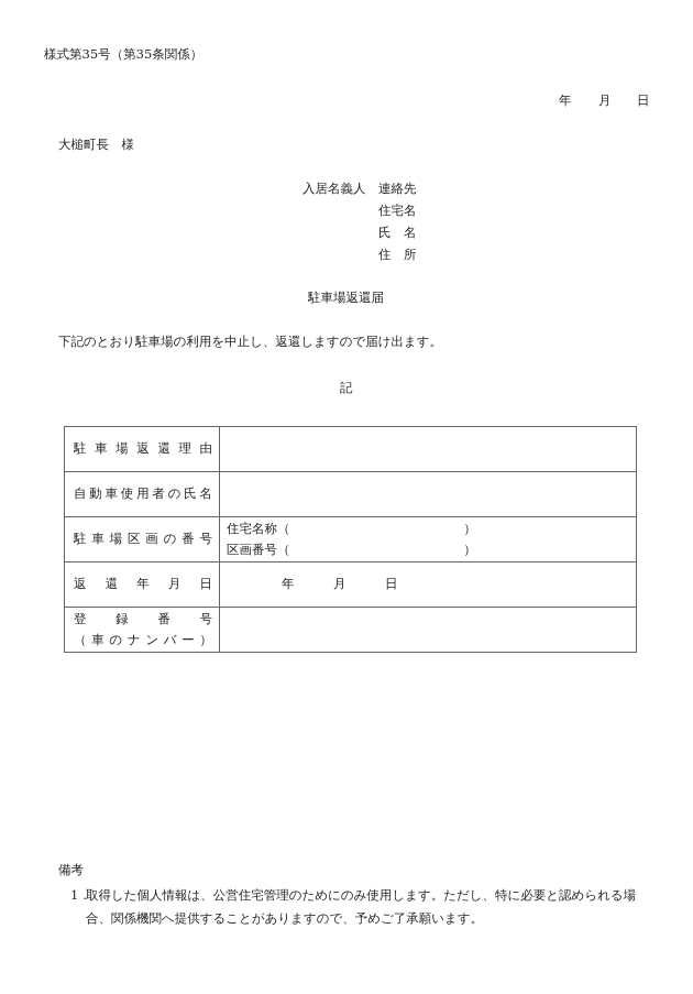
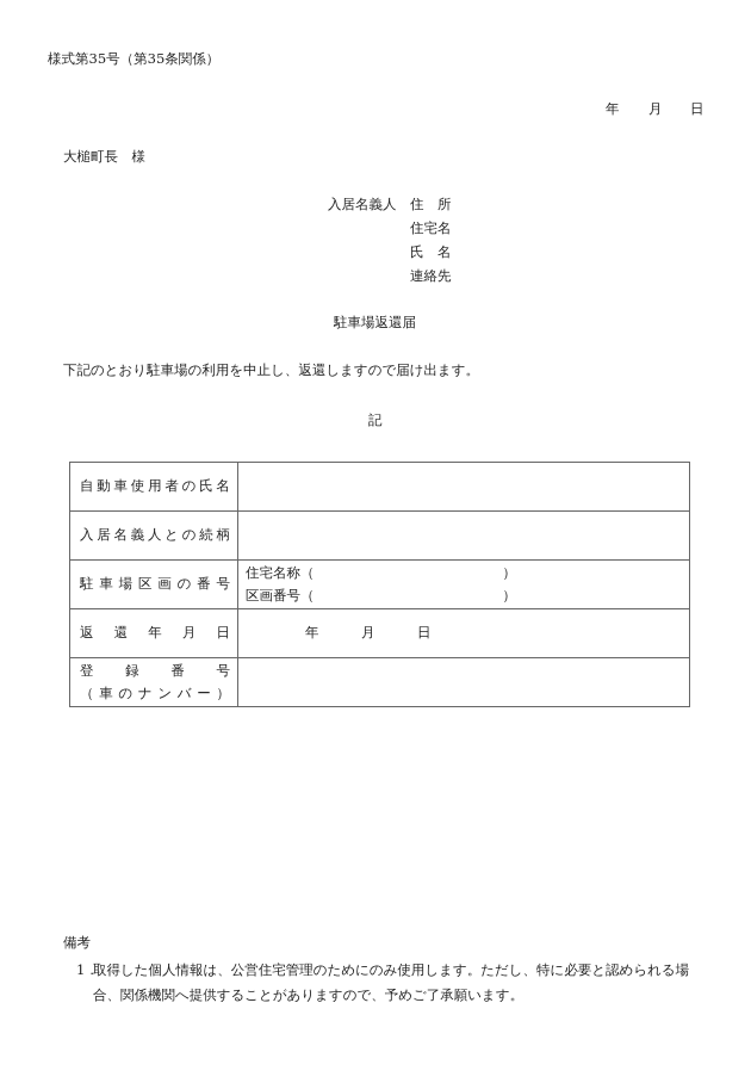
  様式第35号（第35条関係）
  年
  月
  日
  大槌町長 様
  入居名義人
- 連絡先
+ 住 所
  住宅名
  氏 名
- 住 所
+ 連絡先
  駐車場返還届
  下記のとおり駐車場の利用を中止し、返還しますので届け出ます。
  記
- 駐 車 場 返 還 理 由
  自 動 車 使 用 者 の 氏 名
+ 入 居 名 義 人 と の 続 柄
  駐 車 場 区 画 の 番 号	住宅名称（ ） 区画番号（ ）
  返 還 年 月 日	年 月 日
  登 録 番 号 （ 車 の ナ ン バ ー ）
  備考
  1．取得した個人情報は、公営住宅管理のためにのみ使用します。ただし、特に必要と認められる場
  合、関係機関へ提供することがありますので、予めご了承願います。
